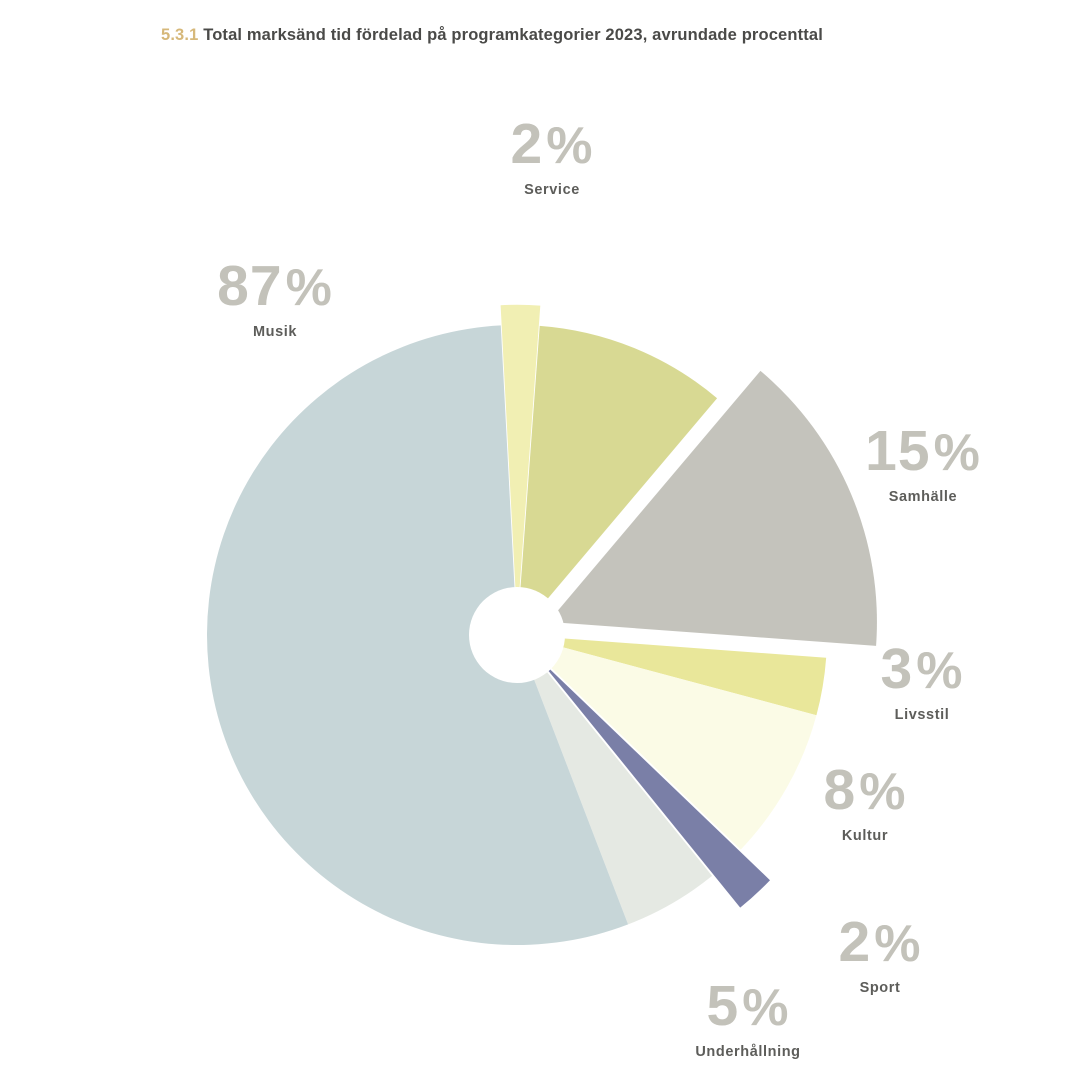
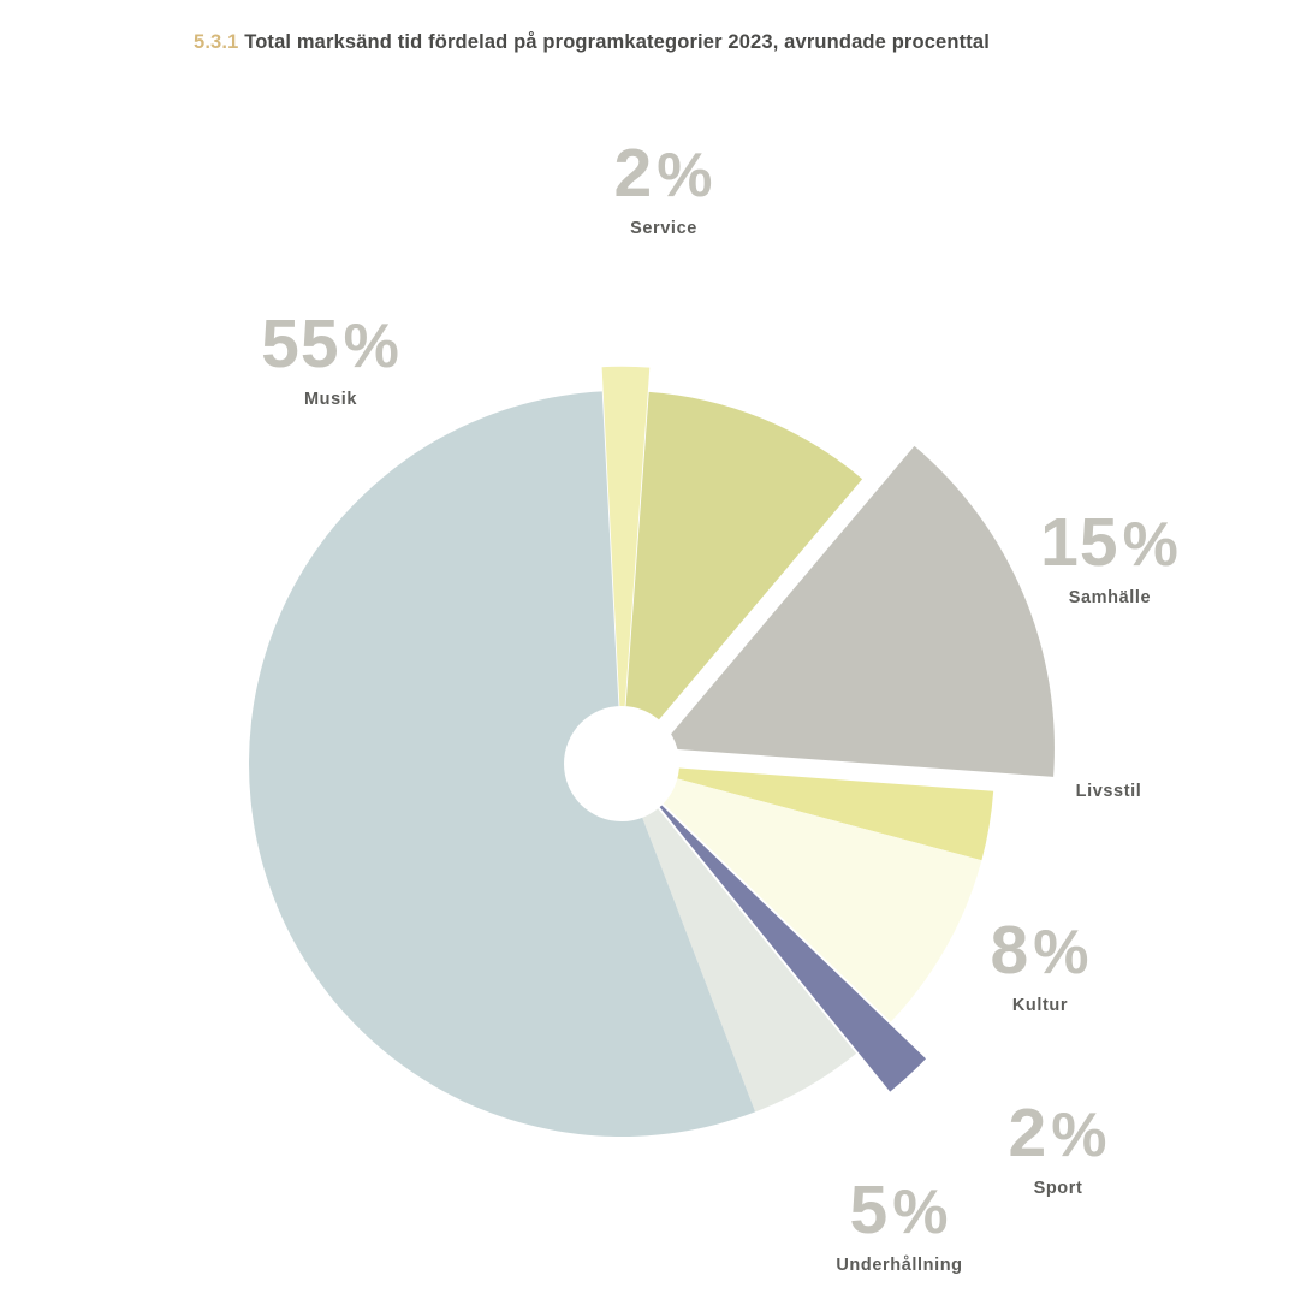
  5.3.1 Total marksänd tid fördelad på programkategorier 2023, avrundade procenttal
  2%
  Service
  15%
  Samhälle
- 3%
  Livsstil
  8%
  Kultur
  2%
  Sport
  5%
  Underhållning
- 87%
+ 55%
  Musik
